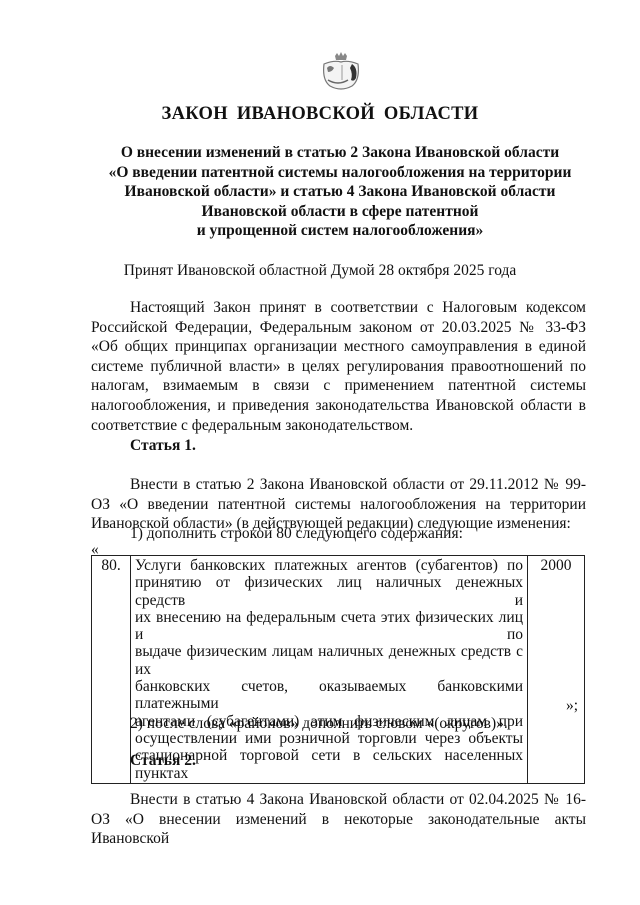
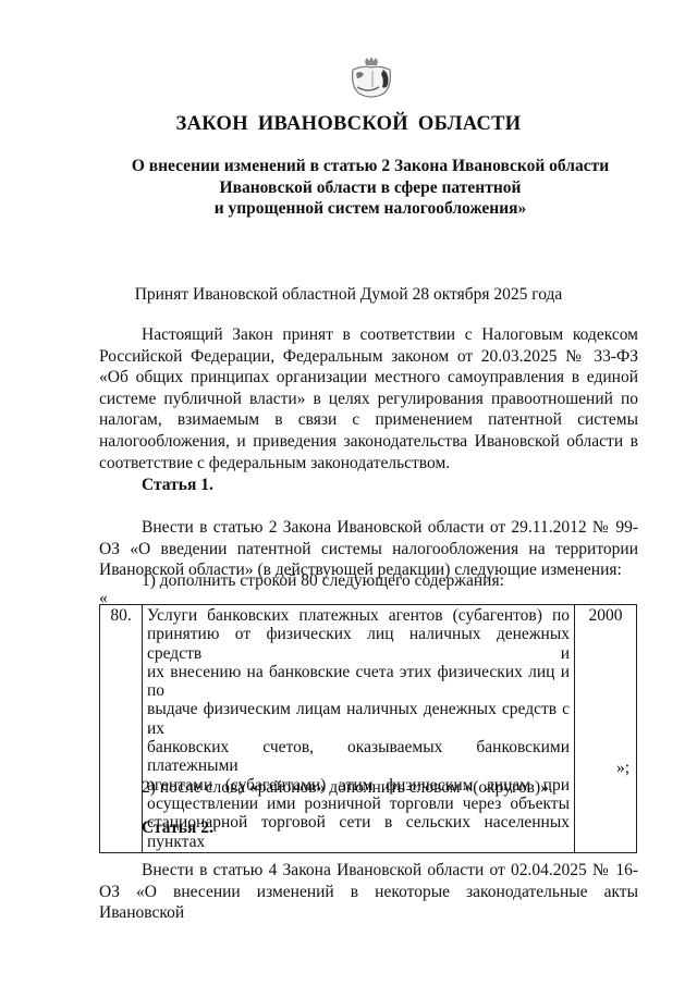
  ЗАКОН ИВАНОВСКОЙ ОБЛАСТИ
  О внесении изменений в статью 2 Закона Ивановской области
- «О введении патентной системы налогообложения на территории
- Ивановской области» и статью 4 Закона Ивановской области
  Ивановской области в сфере патентной
  и упрощенной систем налогообложения»
  Принят Ивановской областной Думой 28 октября 2025 года
  Настоящий Закон принят в соответствии с Налоговым кодексом Российской Федерации, Федеральным законом от 20.03.2025 № 33-ФЗ «Об общих принципах организации местного самоуправления в единой системе публичной власти» в целях регулирования правоотношений по налогам, взимаемым в связи с применением патентной системы налогообложения, и приведения законодательства Ивановской области в соответствие с федеральным законодательством.
  Статья 1.
  Внести в статью 2 Закона Ивановской области от 29.11.2012 № 99-ОЗ «О введении патентной системы налогообложения на территории Ивановской области» (в действующей редакции) следующие изменения:
  1) дополнить строкой 80 следующего содержания:
  «
- 80.	Услуги банковских платежных агентов (субагентов) по принятию от физических лиц наличных денежных средств и их внесению на федеральным счета этих физических лиц и по выдаче физическим лицам наличных денежных средств с их банковских счетов, оказываемых банковскими платежными агентами (субагентами) этим физическим лицам при осуществлении ими розничной торговли через объекты стационарной торговой сети в сельских населенных пунктах	2000
+ 80.	Услуги банковских платежных агентов (субагентов) по принятию от физических лиц наличных денежных средств и их внесению на банковские счета этих физических лиц и по выдаче физическим лицам наличных денежных средств с их банковских счетов, оказываемых банковскими платежными агентами (субагентами) этим физическим лицам при осуществлении ими розничной торговли через объекты стационарной торговой сети в сельских населенных пунктах	2000
  »;
  2) после слова «районов» дополнить словом «(округов)».
  Статья 2.
  Внести в статью 4 Закона Ивановской области от 02.04.2025 № 16-ОЗ «О внесении изменений в некоторые законодательные акты Ивановской
